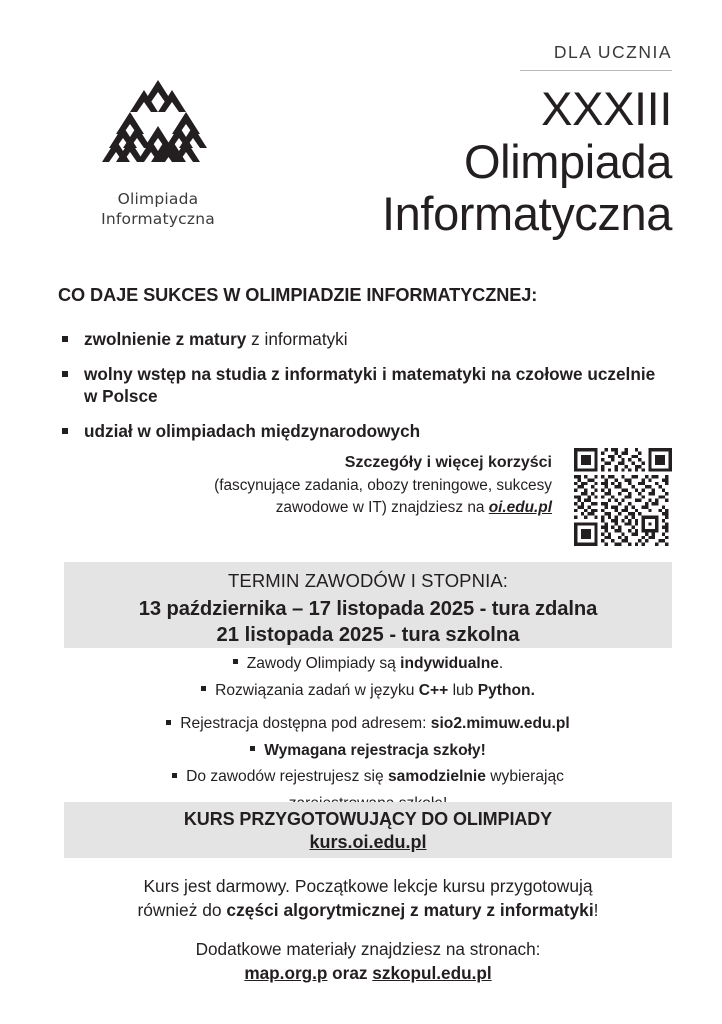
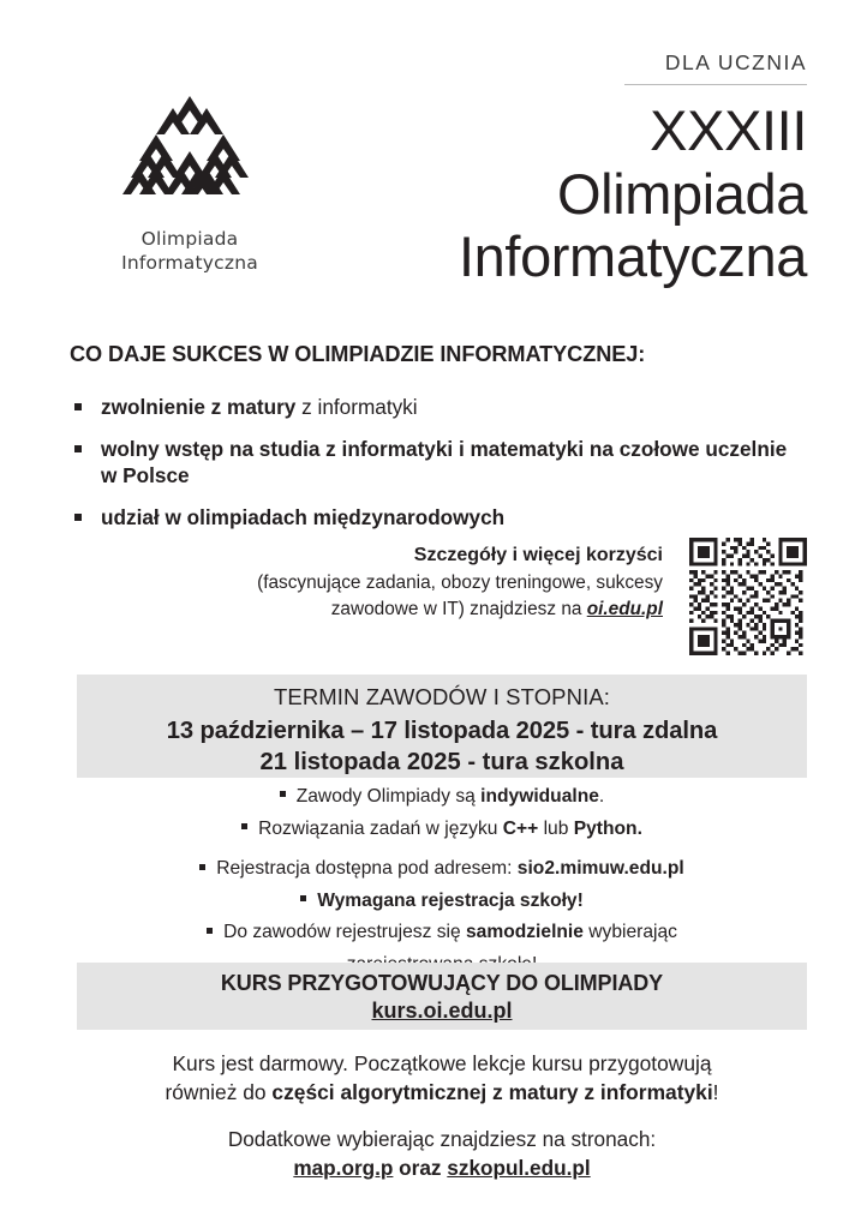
  Olimpiada
  Informatyczna
  DLA UCZNIA
  XXXIII
  Olimpiada
  Informatyczna
  CO DAJE SUKCES W OLIMPIADZIE INFORMATYCZNEJ:
  zwolnienie z matury z informatyki
  wolny wstęp na studia z informatyki i matematyki na czołowe uczelnie w Polsce
  udział w olimpiadach międzynarodowych
  Szczegóły i więcej korzyści
  (fascynujące zadania, obozy treningowe, sukcesy
  zawodowe w IT) znajdziesz na oi.edu.pl
  TERMIN ZAWODÓW I STOPNIA:
  13 października – 17 listopada 2025 - tura zdalna
  21 listopada 2025 - tura szkolna
  Zawody Olimpiady są indywidualne.
  Rozwiązania zadań w języku C++ lub Python.
  Rejestracja dostępna pod adresem: sio2.mimuw.edu.pl
  Wymagana rejestracja szkoły!
  Do zawodów rejestrujesz się samodzielnie wybierając
  KURS PRZYGOTOWUJĄCY DO OLIMPIADY
  kurs.oi.edu.pl
  Kurs jest darmowy. Początkowe lekcje kursu przygotowują
  również do części algorytmicznej z matury z informatyki!
- Dodatkowe materiały znajdziesz na stronach:
+ Dodatkowe wybierając znajdziesz na stronach:
  map.org.p oraz szkopul.edu.pl
